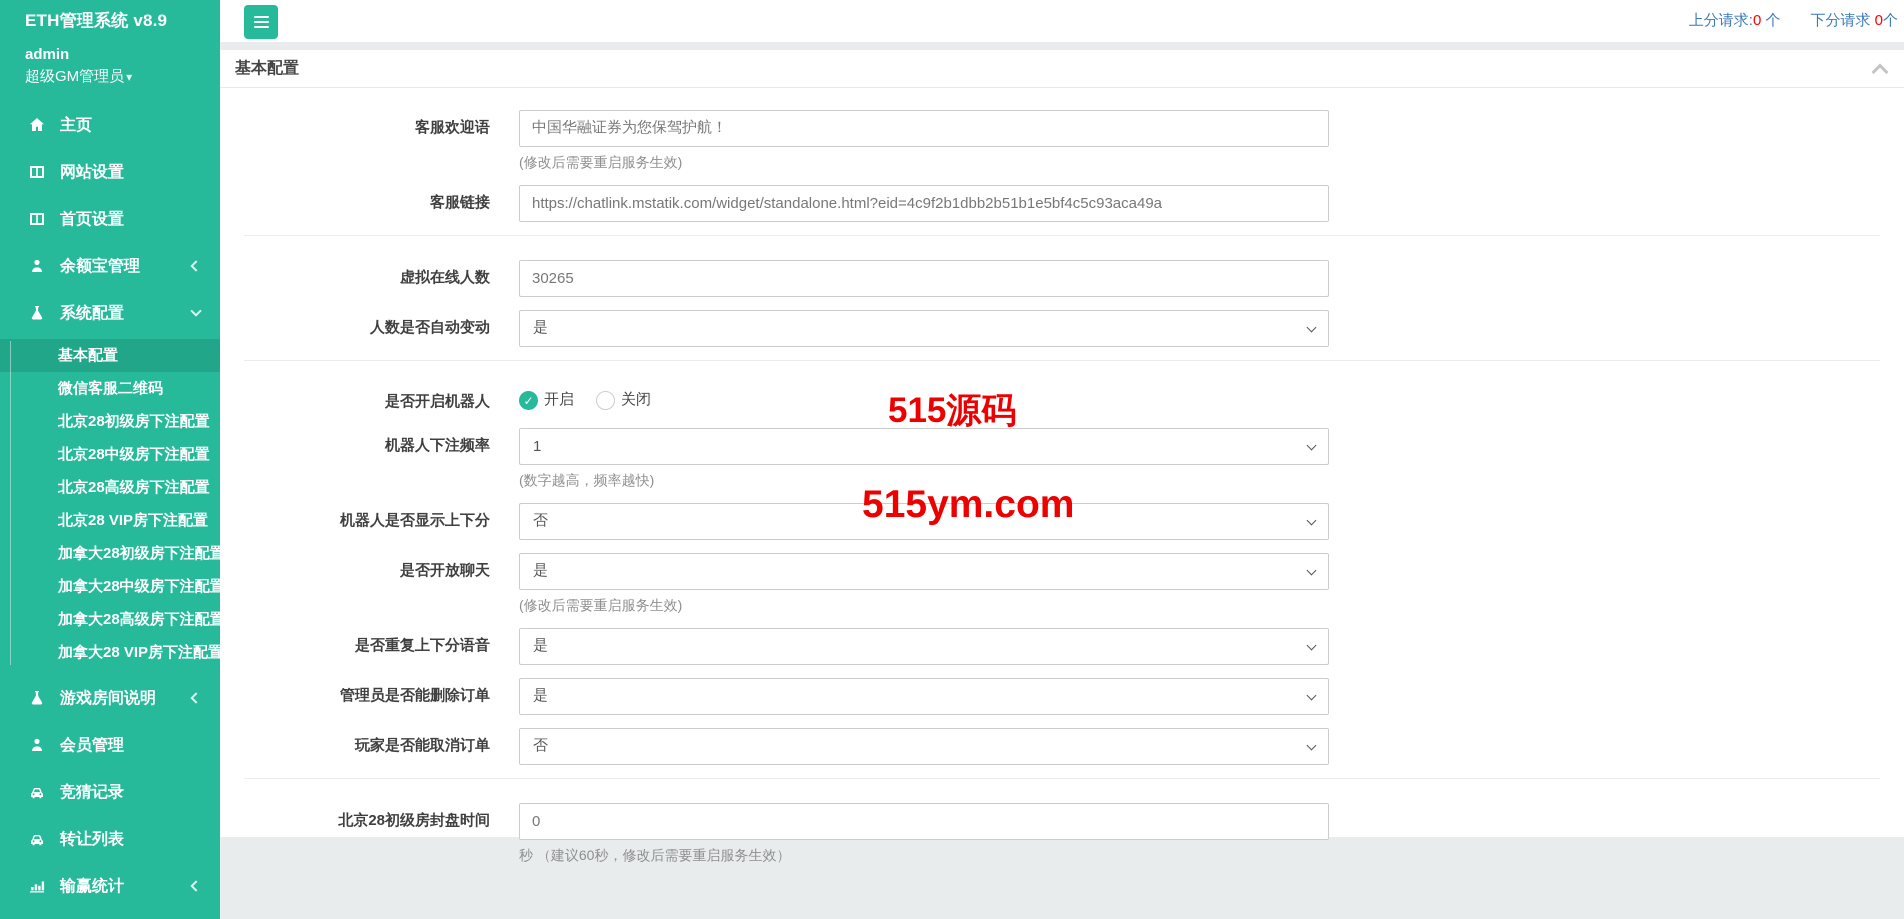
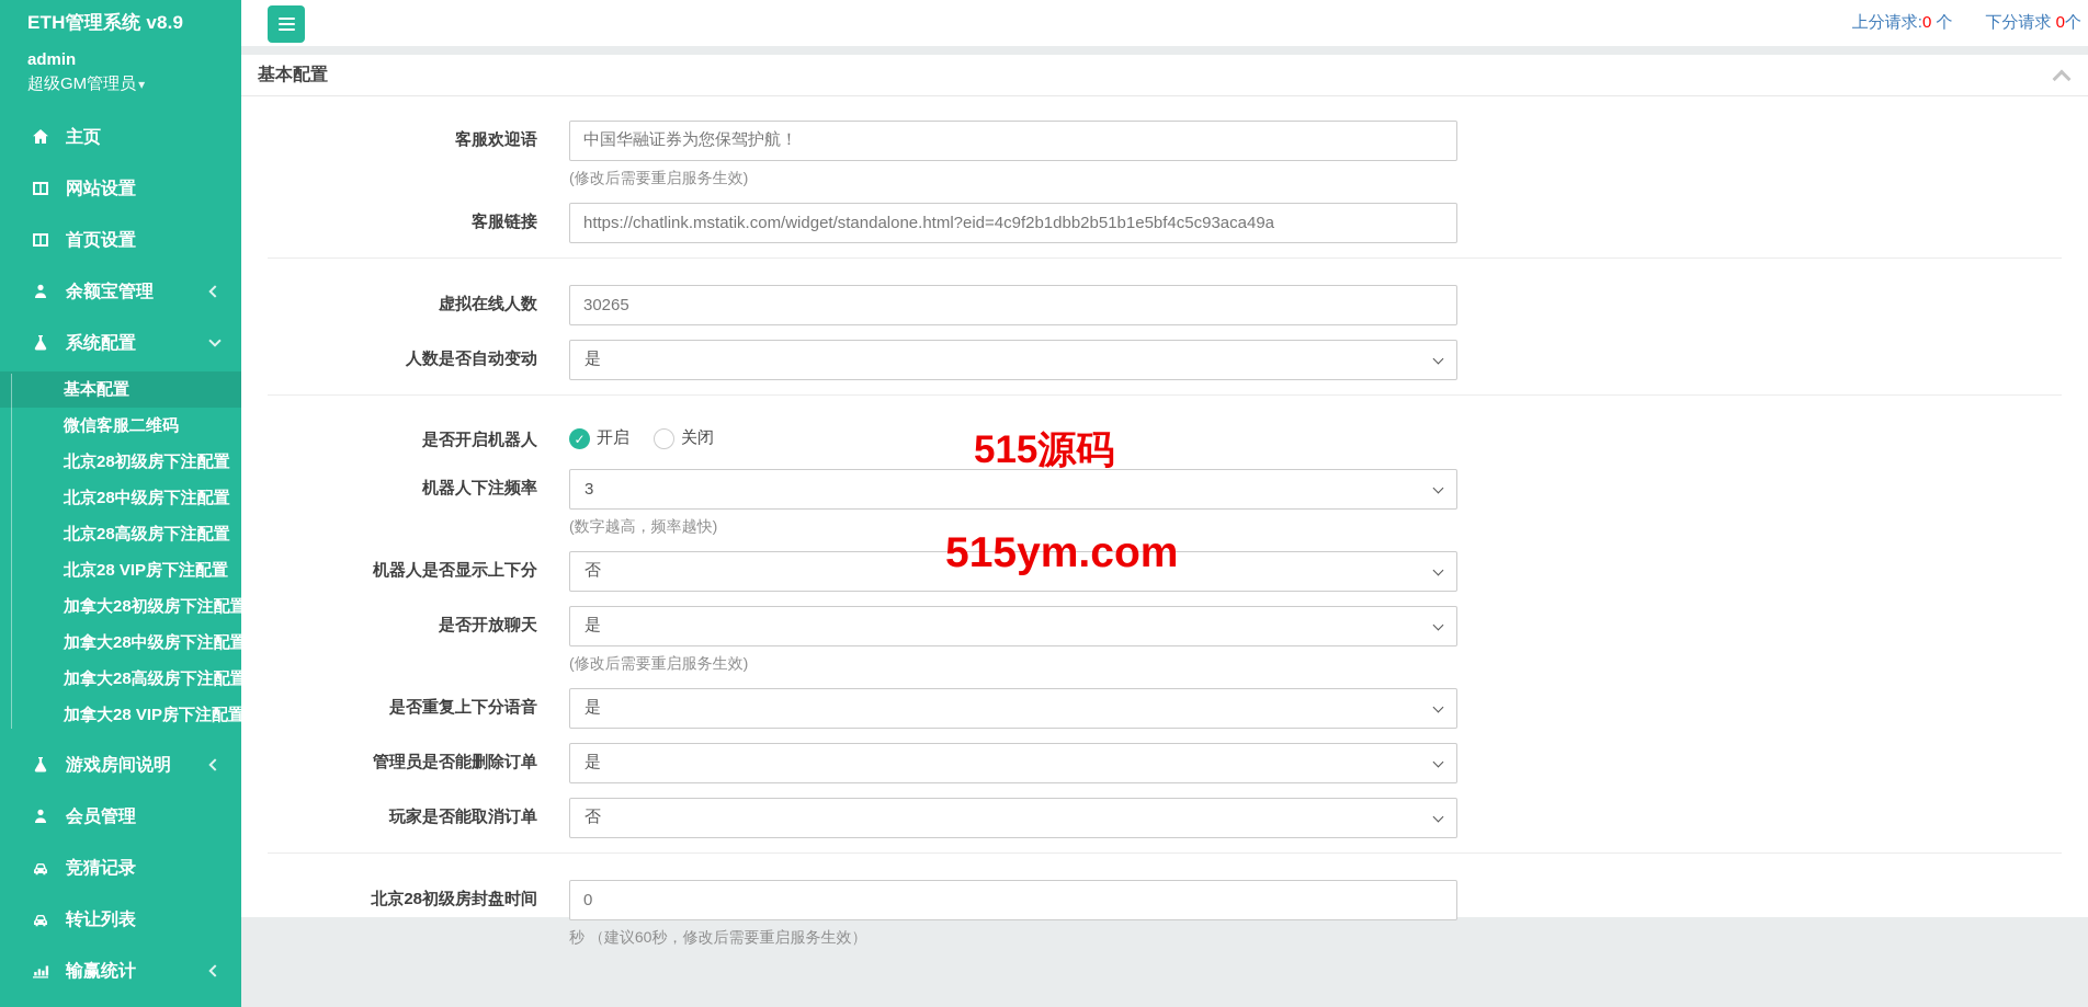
  ETH管理系统 v8.9
  admin
  超级GM管理员 ▾
  主页
  网站设置
  首页设置
  余额宝管理
  系统配置
  基本配置
  微信客服二维码
  北京28初级房下注配置
  北京28中级房下注配置
  北京28高级房下注配置
  北京28 VIP房下注配置
  加拿大28初级房下注配置
  加拿大28中级房下注配置
  加拿大28高级房下注配置
  加拿大28 VIP房下注配置
  游戏房间说明
  会员管理
  竞猜记录
  转让列表
  输赢统计
  上分请求:0 个
  下分请求 0个
  基本配置
  客服欢迎语
  中国华融证券为您保驾护航！
  (修改后需要重启服务生效)
  客服链接
  https://chatlink.mstatik.com/widget/standalone.html?eid=4c9f2b1dbb2b51b1e5bf4c5c93aca49a
  虚拟在线人数
  30265
  人数是否自动变动
  是
  是否开启机器人
  ✓
  开启
  关闭
  机器人下注频率
- 1
+ 3
  (数字越高，频率越快)
  机器人是否显示上下分
  否
  是否开放聊天
  是
  (修改后需要重启服务生效)
  是否重复上下分语音
  是
  管理员是否能删除订单
  是
  玩家是否能取消订单
  否
  北京28初级房封盘时间
  0
  秒 （建议60秒，修改后需要重启服务生效）
  515源码
  515ym.com
